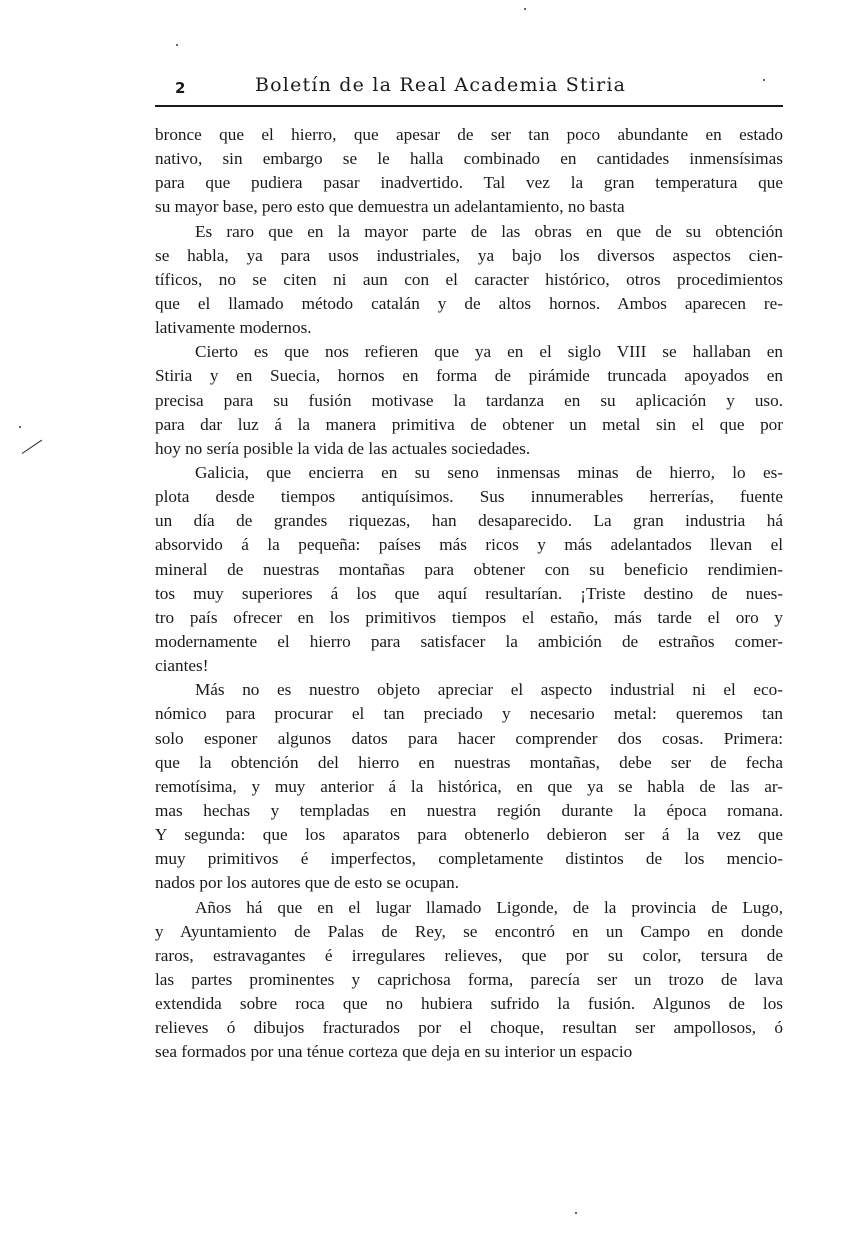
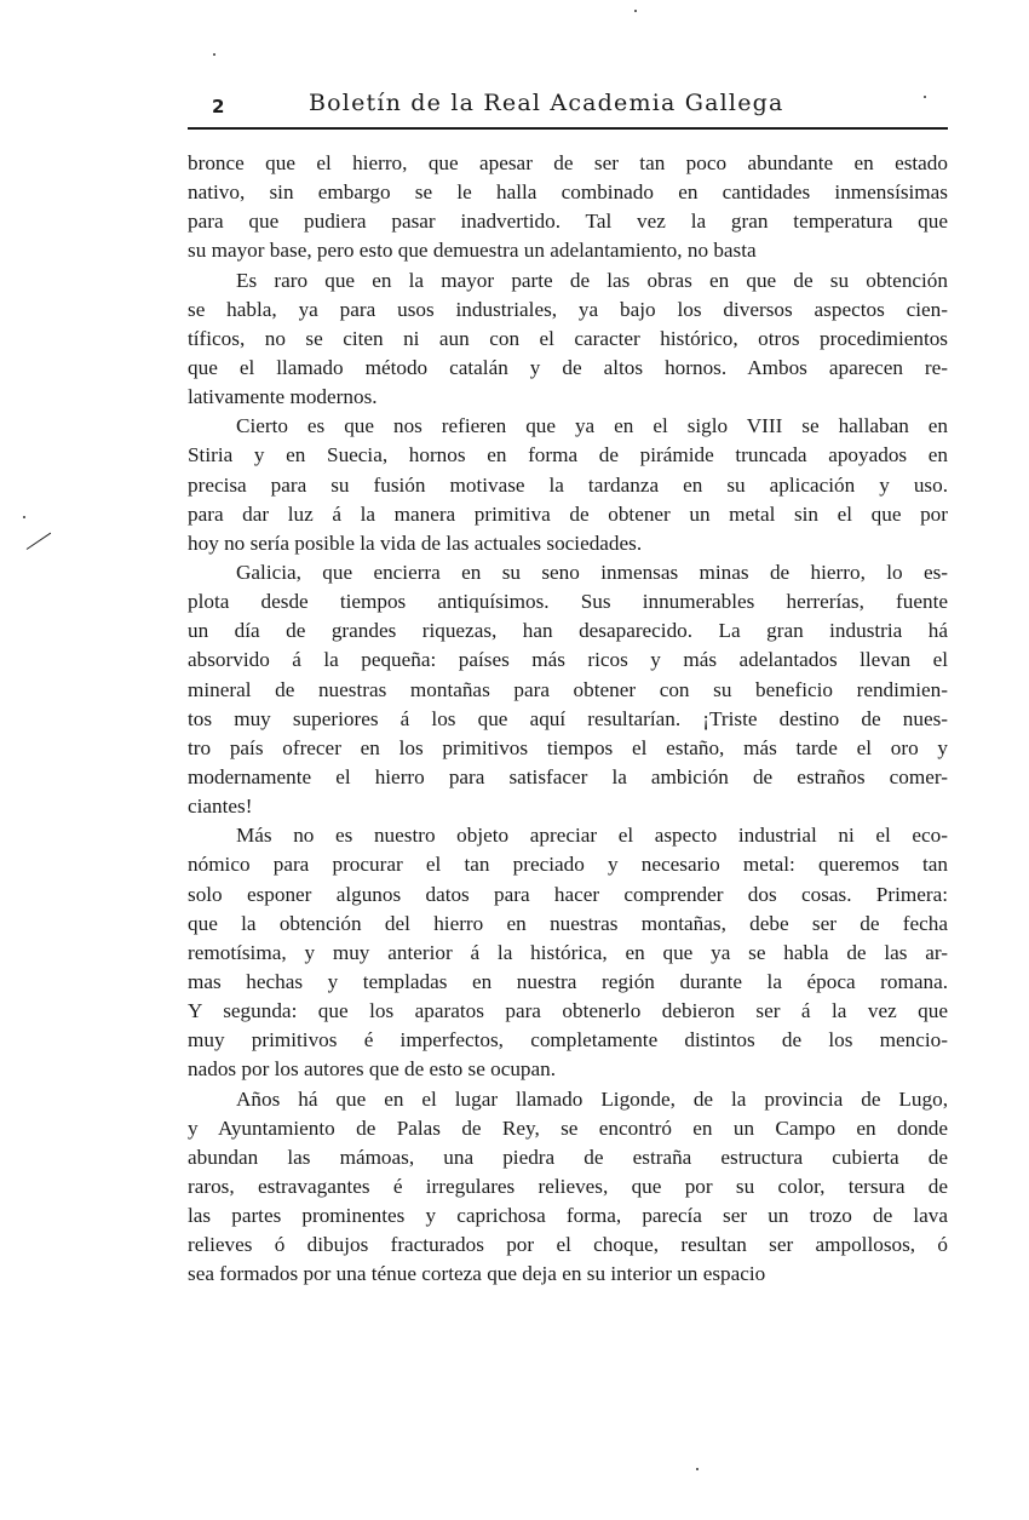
  2
- Boletín de la Real Academia Stiria
+ Boletín de la Real Academia Gallega
  bronce que el hierro, que apesar de ser tan poco abundante en estado
  nativo, sin embargo se le halla combinado en cantidades inmensísimas
  para que pudiera pasar inadvertido. Tal vez la gran temperatura que
  su mayor base, pero esto que demuestra un adelantamiento, no basta
  Es raro que en la mayor parte de las obras en que de su obtención
  se habla, ya para usos industriales, ya bajo los diversos aspectos cien-
  tíficos, no se citen ni aun con el caracter histórico, otros procedimientos
  que el llamado método catalán y de altos hornos. Ambos aparecen re-
  lativamente modernos.
  Cierto es que nos refieren que ya en el siglo VIII se hallaban en
  Stiria y en Suecia, hornos en forma de pirámide truncada apoyados en
  precisa para su fusión motivase la tardanza en su aplicación y uso.
  para dar luz á la manera primitiva de obtener un metal sin el que por
  hoy no sería posible la vida de las actuales sociedades.
  Galicia, que encierra en su seno inmensas minas de hierro, lo es-
  plota desde tiempos antiquísimos. Sus innumerables herrerías, fuente
  un día de grandes riquezas, han desaparecido. La gran industria há
  absorvido á la pequeña: países más ricos y más adelantados llevan el
  mineral de nuestras montañas para obtener con su beneficio rendimien-
  tos muy superiores á los que aquí resultarían. ¡Triste destino de nues-
  tro país ofrecer en los primitivos tiempos el estaño, más tarde el oro y
  modernamente el hierro para satisfacer la ambición de estraños comer-
  ciantes!
  Más no es nuestro objeto apreciar el aspecto industrial ni el eco-
  nómico para procurar el tan preciado y necesario metal: queremos tan
  solo esponer algunos datos para hacer comprender dos cosas. Primera:
  que la obtención del hierro en nuestras montañas, debe ser de fecha
  remotísima, y muy anterior á la histórica, en que ya se habla de las ar-
  mas hechas y templadas en nuestra región durante la época romana.
  Y segunda: que los aparatos para obtenerlo debieron ser á la vez que
  muy primitivos é imperfectos, completamente distintos de los mencio-
  nados por los autores que de esto se ocupan.
  Años há que en el lugar llamado Ligonde, de la provincia de Lugo,
  y Ayuntamiento de Palas de Rey, se encontró en un Campo en donde
+ abundan las mámoas, una piedra de estraña estructura cubierta de
  raros, estravagantes é irregulares relieves, que por su color, tersura de
  las partes prominentes y caprichosa forma, parecía ser un trozo de lava
- extendida sobre roca que no hubiera sufrido la fusión. Algunos de los
  relieves ó dibujos fracturados por el choque, resultan ser ampollosos, ó
  sea formados por una ténue corteza que deja en su interior un espacio
